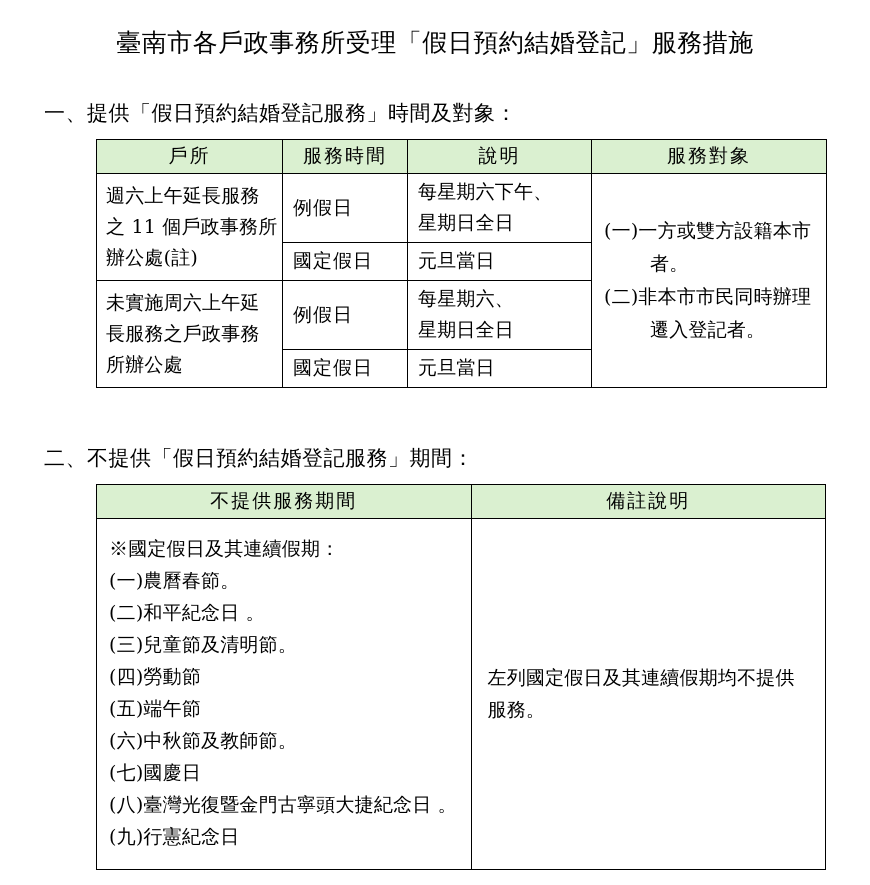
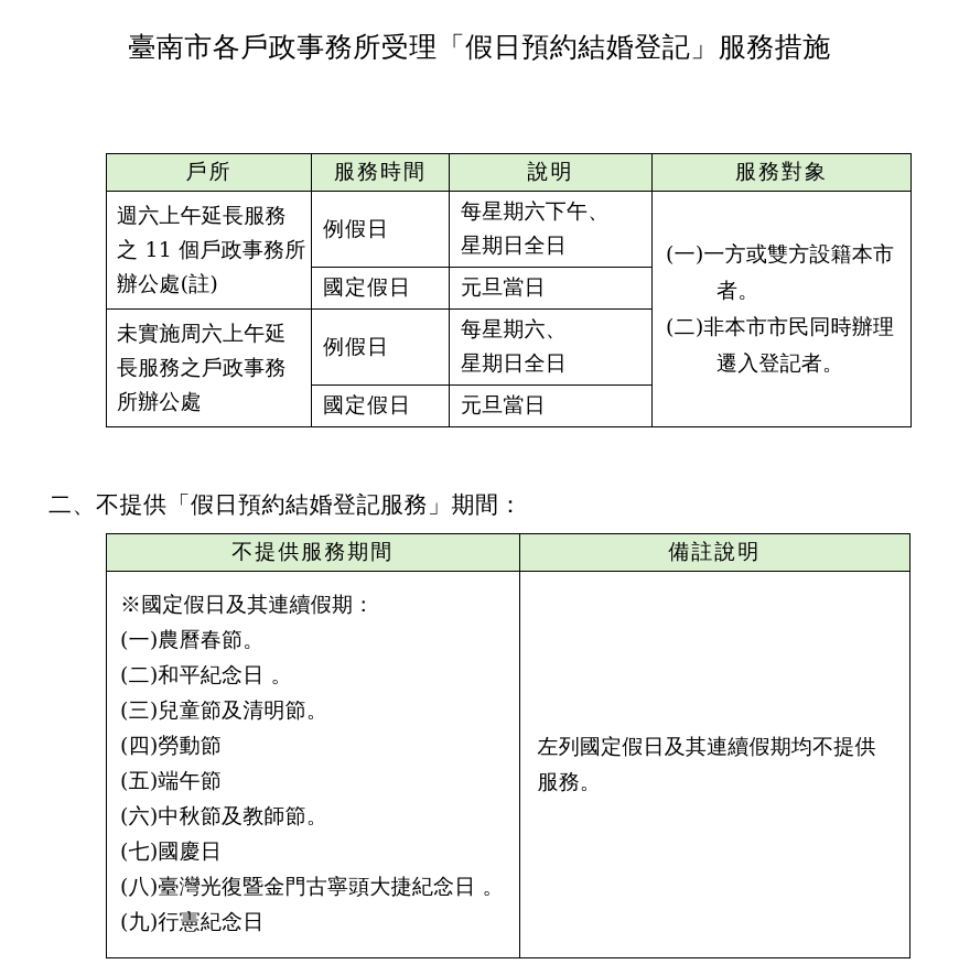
  臺南市各戶政事務所受理「假日預約結婚登記」服務措施
- 一、提供「假日預約結婚登記服務」時間及對象：
  戶所	服務時間	說明	服務對象
  週六上午延長服務之 11 個戶政事務所辦公處(註)	例假日	每星期六下午、 星期日全日	(一)一方或雙方設籍本市者。 (二)非本市市民同時辦理遷入登記者。
  國定假日	元旦當日
  未實施周六上午延長服務之戶政事務所辦公處	例假日	每星期六、 星期日全日
  國定假日	元旦當日
  二、不提供「假日預約結婚登記服務」期間：
  不提供服務期間	備註說明
  ※國定假日及其連續假期： (一)農曆春節。 (二)和平紀念日 。 (三)兒童節及清明節。 (四)勞動節 (五)端午節 (六)中秋節及教師節。 (七)國慶日 (八)臺灣光復暨金門古寧頭大捷紀念日 。 (九)行憲紀念日	左列國定假日及其連續假期均不提供服務。
